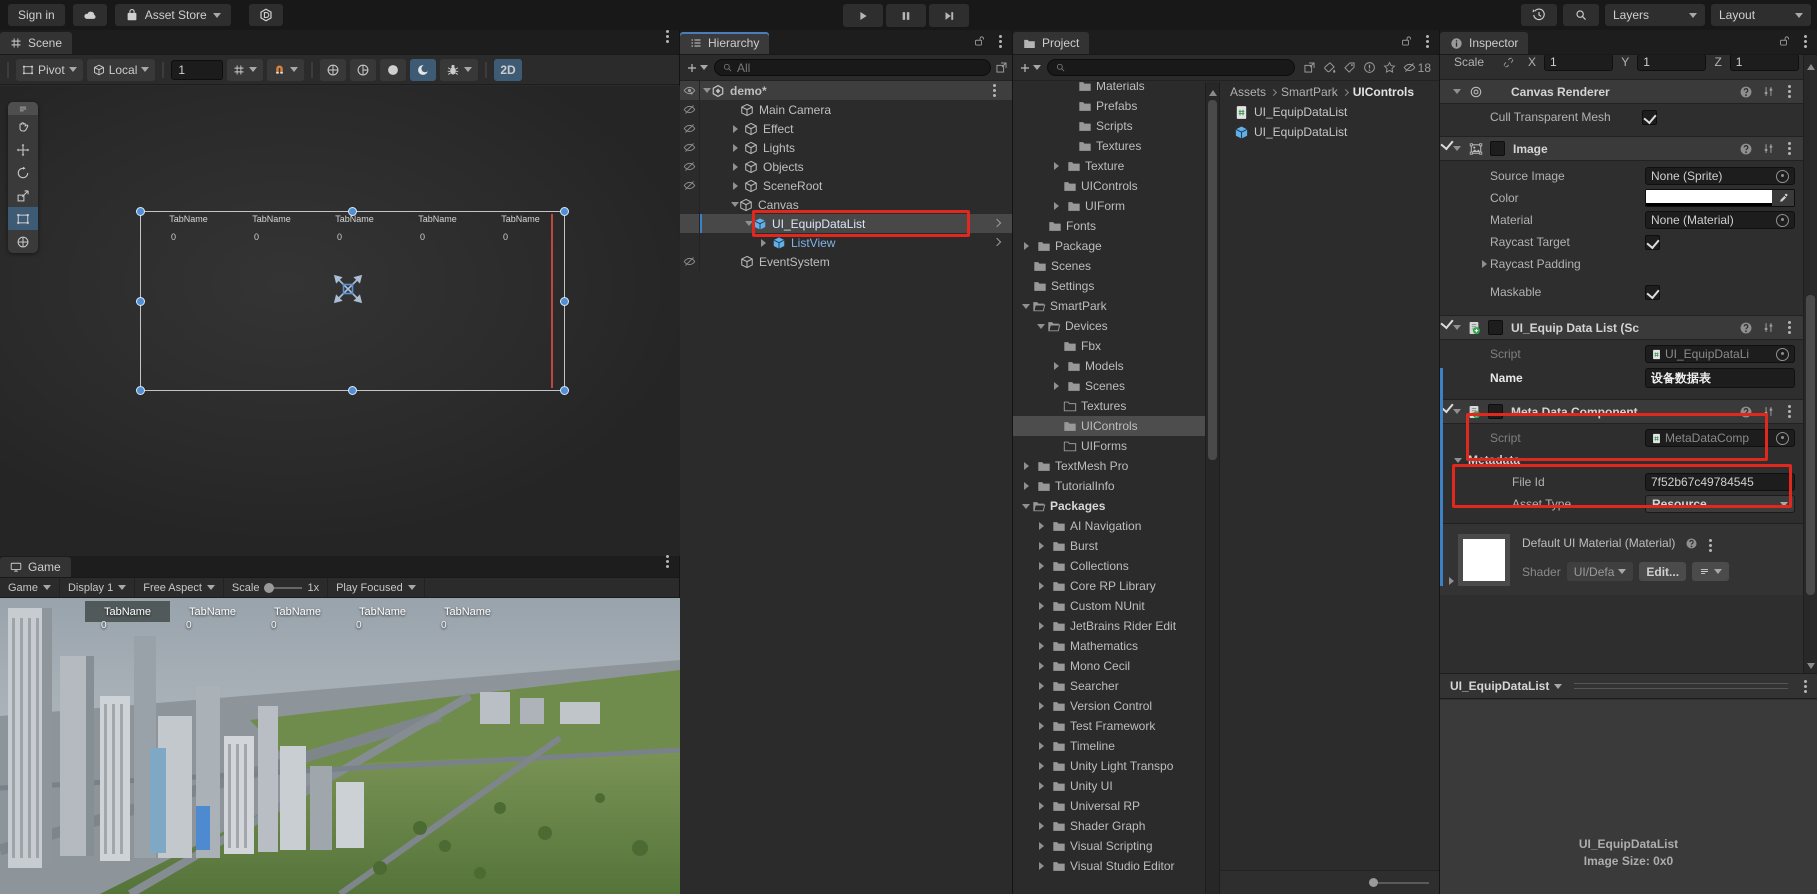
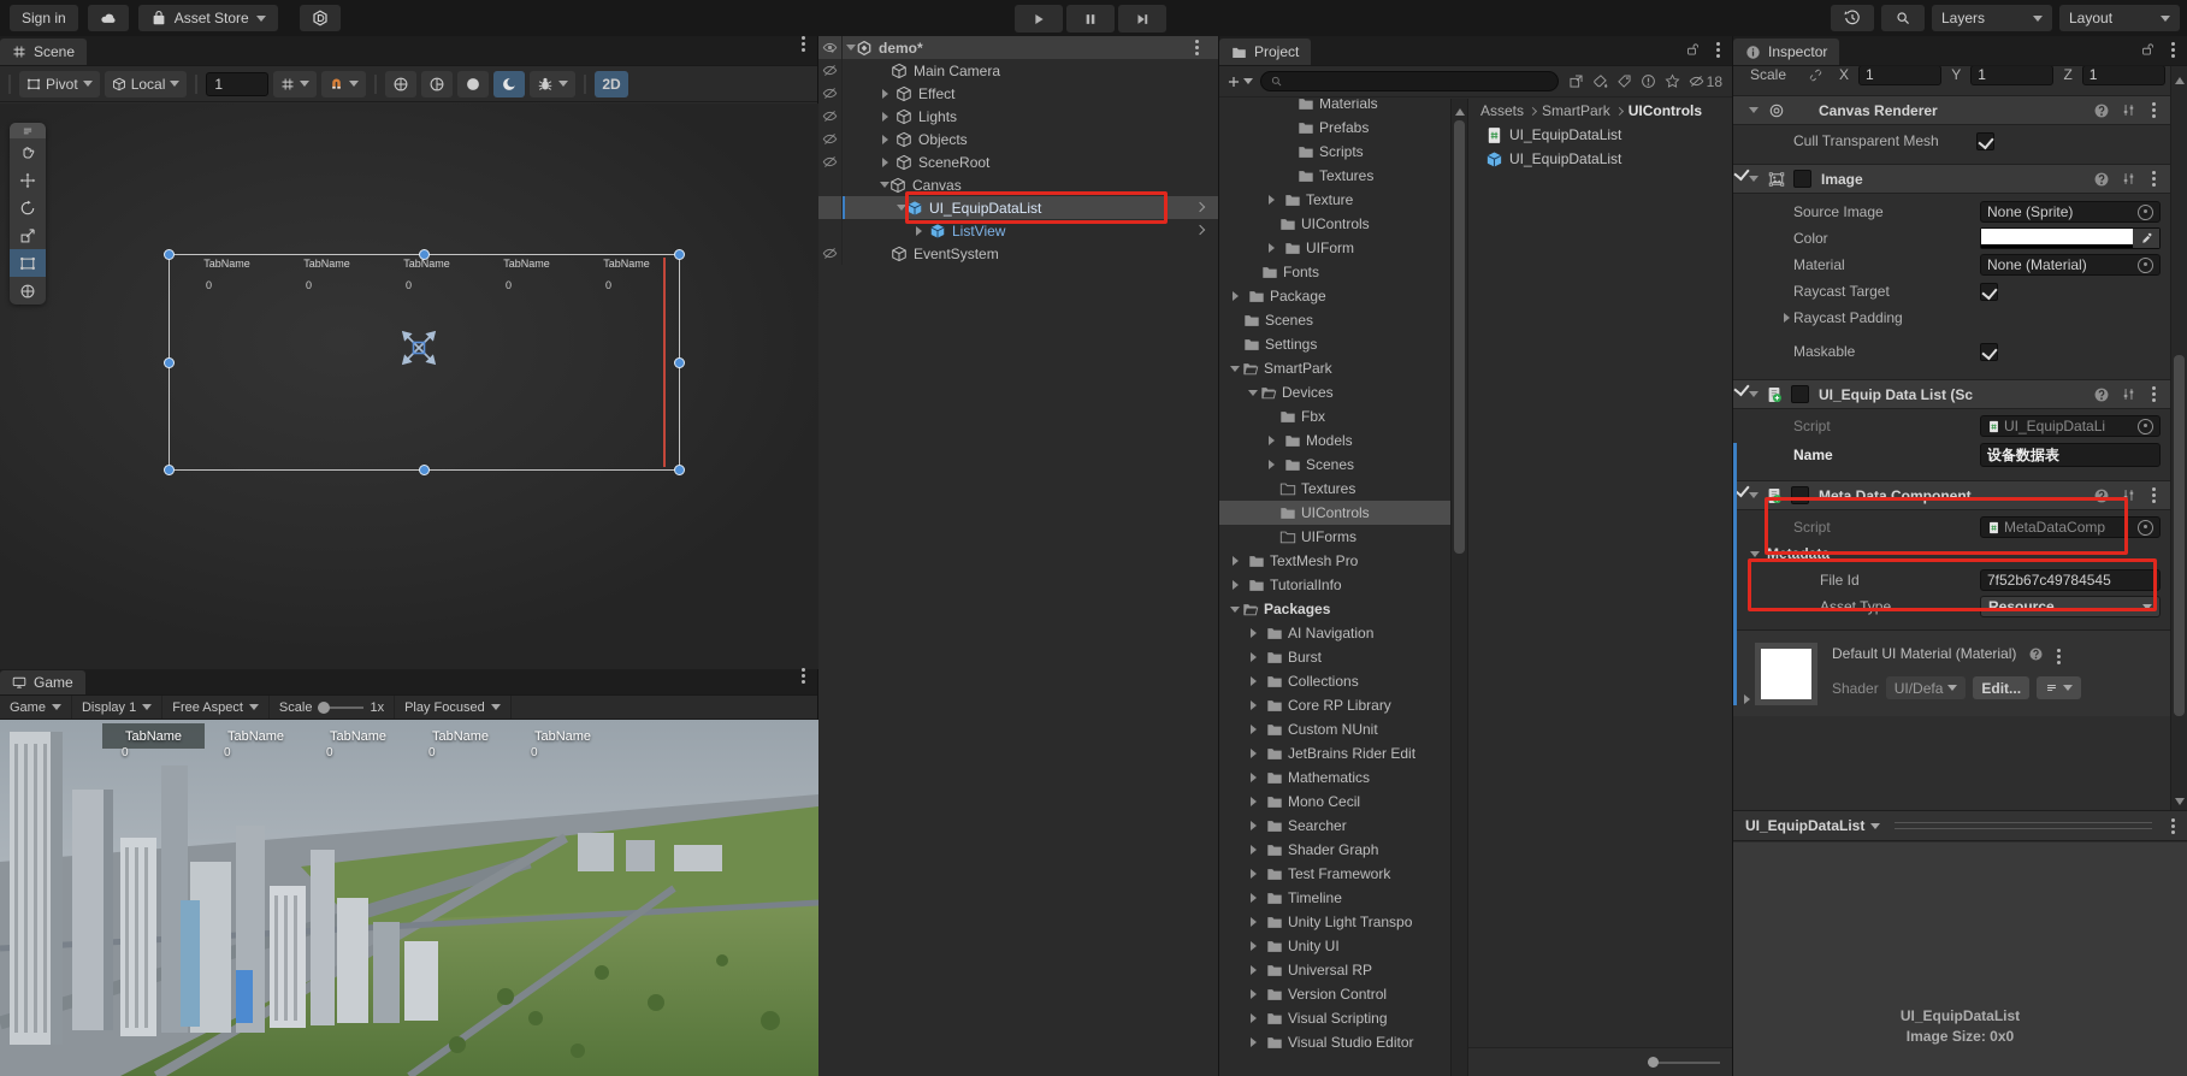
  Sign in
  Asset Store
  Layers
  Layout
  Scene
  Pivot
  Local
  1
  2D
  TabName
  TabName
  TabName
  TabName
  TabName
  0
  0
  0
  0
  0
  Game
  Game
  Display 1
  Free Aspect
  Scale
  1x
  Play Focused
  TabName
  TabName
  TabName
  TabName
  TabName
  0
  0
  0
  0
  0
- Hierarchy
- All
  demo*
  Main Camera
  Effect
  Lights
  Objects
  SceneRoot
  Canvas
  UI_EquipDataList
  ListView
  EventSystem
  Project
  18
  Materials
  Prefabs
  Scripts
  Textures
  Texture
  UIControls
  UIForm
  Fonts
  Package
  Scenes
  Settings
  SmartPark
  Devices
  Fbx
  Models
  Scenes
  Textures
  UIControls
  UIForms
  TextMesh Pro
  TutorialInfo
  Packages
  AI Navigation
  Burst
  Collections
  Core RP Library
  Custom NUnit
  JetBrains Rider Edit
  Mathematics
  Mono Cecil
  Searcher
- Version Control
+ Shader Graph
  Test Framework
  Timeline
  Unity Light Transpo
  Unity UI
  Universal RP
- Shader Graph
+ Version Control
  Visual Scripting
  Visual Studio Editor
  Assets
  SmartPark
  UIControls
  UI_EquipDataList
  UI_EquipDataList
  Inspector
  Scale
  X
  1
  Y
  1
  Z
  1
  Canvas Renderer
  Cull Transparent Mesh
  Image
  Source Image
  None (Sprite)
  Color
  Material
  None (Material)
  Raycast Target
  Raycast Padding
  Maskable
  UI_Equip Data List (Sc
  Script
  UI_EquipDataLi
  Name
  设备数据表
  Meta Data Component
  Script
  MetaDataComp
  Metadata
  File Id
  7f52b67c49784545
  Asset Type
  Resource
  Default UI Material (Material)
  Shader
  UI/Defa
  Edit...
  UI_EquipDataList
  UI_EquipDataList
  Image Size: 0x0
